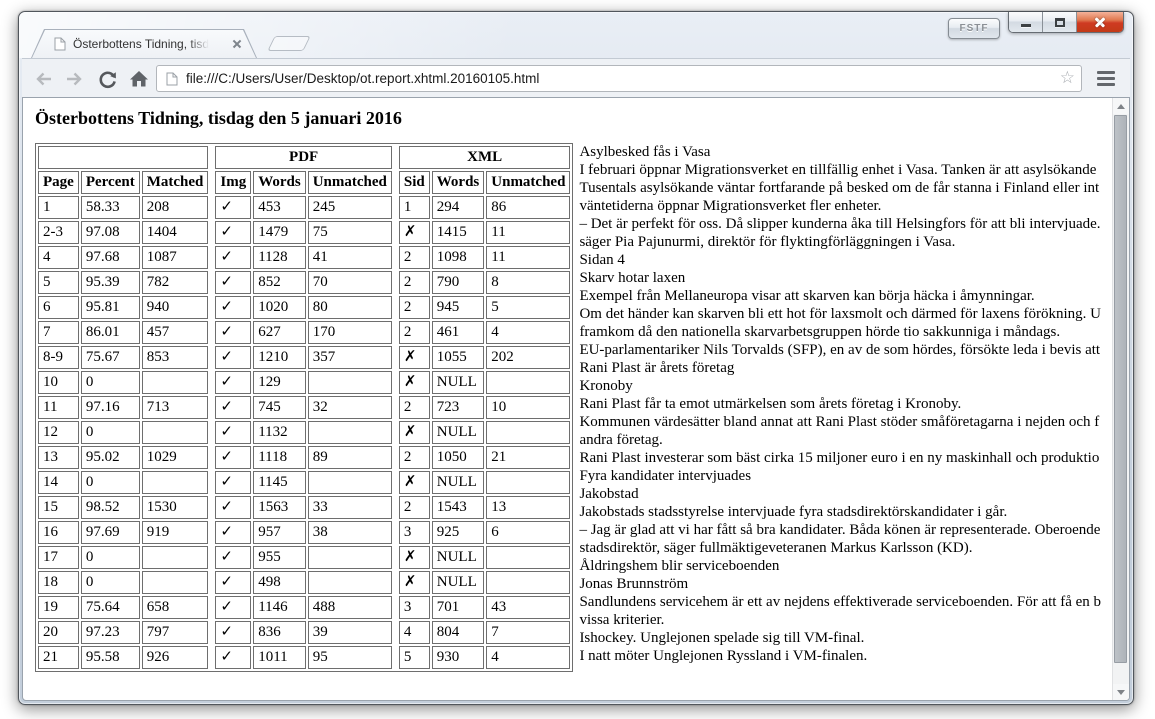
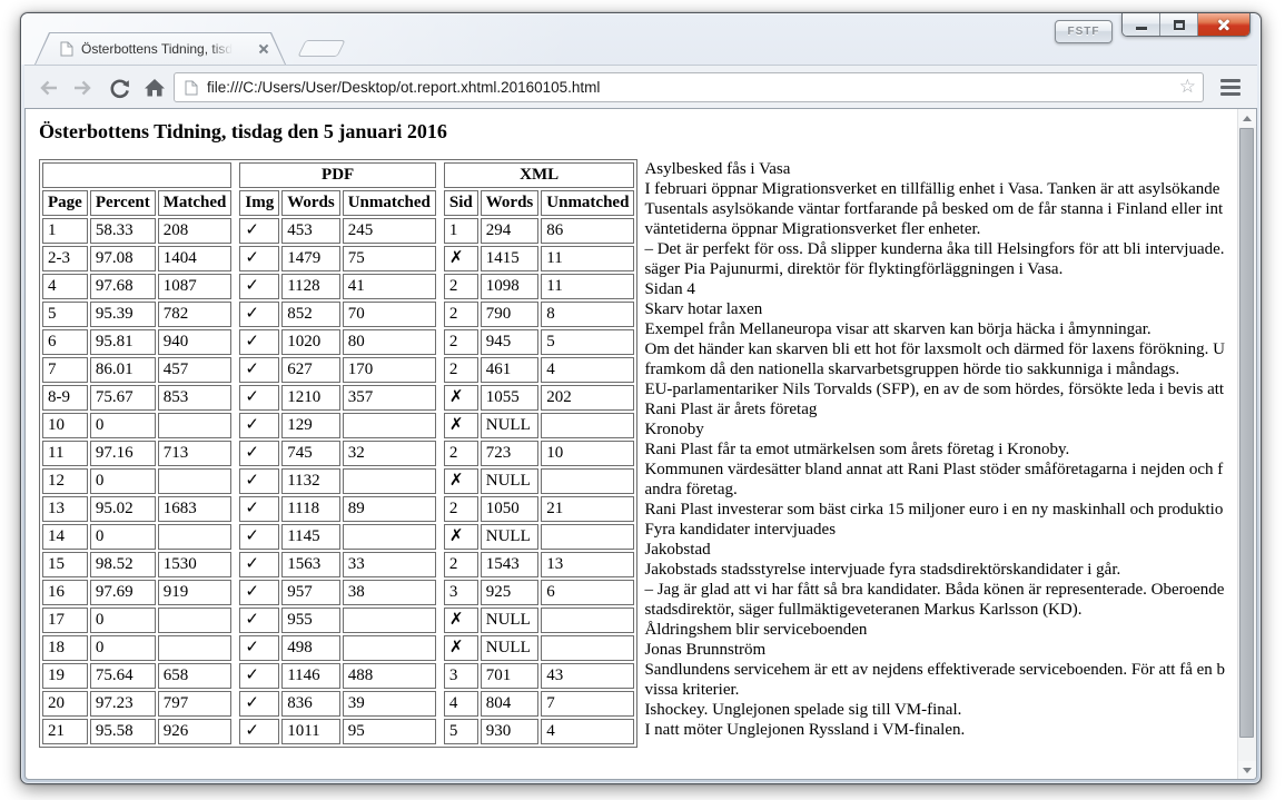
  Österbottens Tidning, tisd
  file:///C:/Users/User/Desktop/ot.report.xhtml.20160105.html
  ☆
  Österbottens Tidning, tisdag den 5 januari 2016
  		PDF		XML
  Page	Percent	Matched		Img	Words	Unmatched		Sid	Words	Unmatched
  1	58.33	208		✓	453	245		1	294	86
  2-3	97.08	1404		✓	1479	75		✗	1415	11
  4	97.68	1087		✓	1128	41		2	1098	11
  5	95.39	782		✓	852	70		2	790	8
  6	95.81	940		✓	1020	80		2	945	5
  7	86.01	457		✓	627	170		2	461	4
  8-9	75.67	853		✓	1210	357		✗	1055	202
  10	0			✓	129			✗	NULL
  11	97.16	713		✓	745	32		2	723	10
  12	0			✓	1132			✗	NULL
- 13	95.02	1029		✓	1118	89		2	1050	21
+ 13	95.02	1683		✓	1118	89		2	1050	21
  14	0			✓	1145			✗	NULL
  15	98.52	1530		✓	1563	33		2	1543	13
  16	97.69	919		✓	957	38		3	925	6
  17	0			✓	955			✗	NULL
  18	0			✓	498			✗	NULL
  19	75.64	658		✓	1146	488		3	701	43
  20	97.23	797		✓	836	39		4	804	7
  21	95.58	926		✓	1011	95		5	930	4
  Asylbesked fås i Vasa
  I februari öppnar Migrationsverket en tillfällig enhet i Vasa. Tanken är att asylsökande
  Tusentals asylsökande väntar fortfarande på besked om de får stanna i Finland eller int
  väntetiderna öppnar Migrationsverket fler enheter.
  – Det är perfekt för oss. Då slipper kunderna åka till Helsingfors för att bli intervjuade.
  säger Pia Pajunurmi, direktör för flyktingförläggningen i Vasa.
  Sidan 4
  Skarv hotar laxen
  Exempel från Mellaneuropa visar att skarven kan börja häcka i åmynningar.
  Om det händer kan skarven bli ett hot för laxsmolt och därmed för laxens förökning. U
  framkom då den nationella skarvarbetsgruppen hörde tio sakkunniga i måndags.
  EU-parlamentariker Nils Torvalds (SFP), en av de som hördes, försökte leda i bevis att
  Rani Plast är årets företag
  Kronoby
  Rani Plast får ta emot utmärkelsen som årets företag i Kronoby.
  Kommunen värdesätter bland annat att Rani Plast stöder småföretagarna i nejden och f
  andra företag.
  Rani Plast investerar som bäst cirka 15 miljoner euro i en ny maskinhall och produktio
  Fyra kandidater intervjuades
  Jakobstad
  Jakobstads stadsstyrelse intervjuade fyra stadsdirektörskandidater i går.
  – Jag är glad att vi har fått så bra kandidater. Båda könen är representerade. Oberoende
  stadsdirektör, säger fullmäktigeveteranen Markus Karlsson (KD).
  Åldringshem blir serviceboenden
  Jonas Brunnström
  Sandlundens servicehem är ett av nejdens effektiverade serviceboenden. För att få en b
  vissa kriterier.
  Ishockey. Unglejonen spelade sig till VM-final.
  I natt möter Unglejonen Ryssland i VM-finalen.
